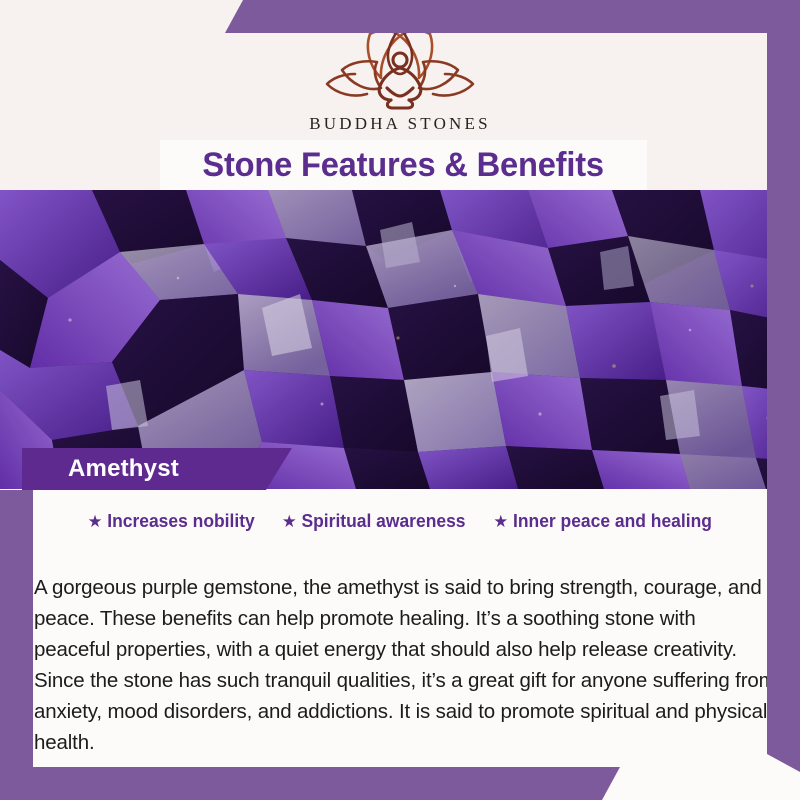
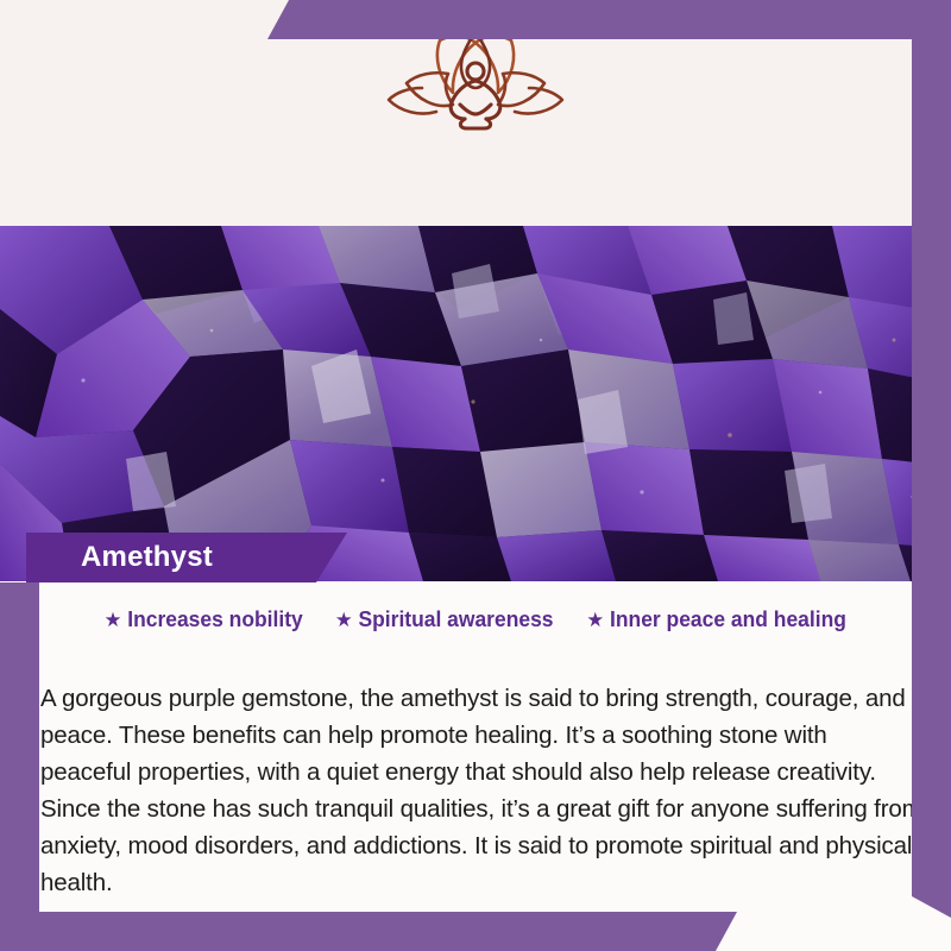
- BUDDHA STONES
- Stone Features & Benefits
  Amethyst
  ★
  Increases nobility
  ★
  Spiritual awareness
  ★
  Inner peace and healing
  A gorgeous purple gemstone, the amethyst is said to bring strength, courage, and peace. These benefits can help promote healing. It’s a soothing stone with peaceful properties, with a quiet energy that should also help release creativity. Since the stone has such tranquil qualities, it’s a great gift for anyone suffering fro anxiety, mood disorders, and addictions. It is said to promote spiritual and physical health.
